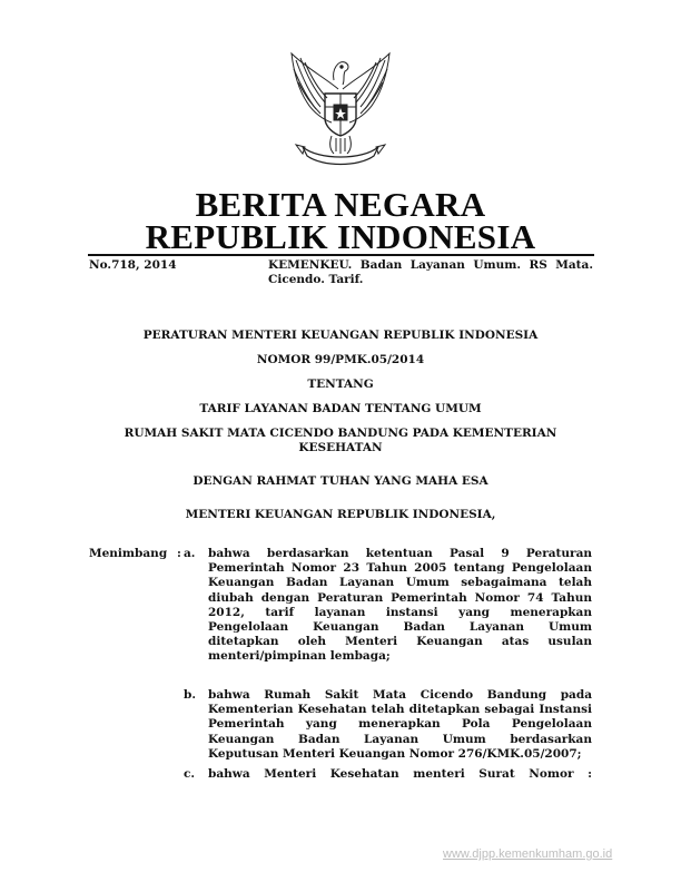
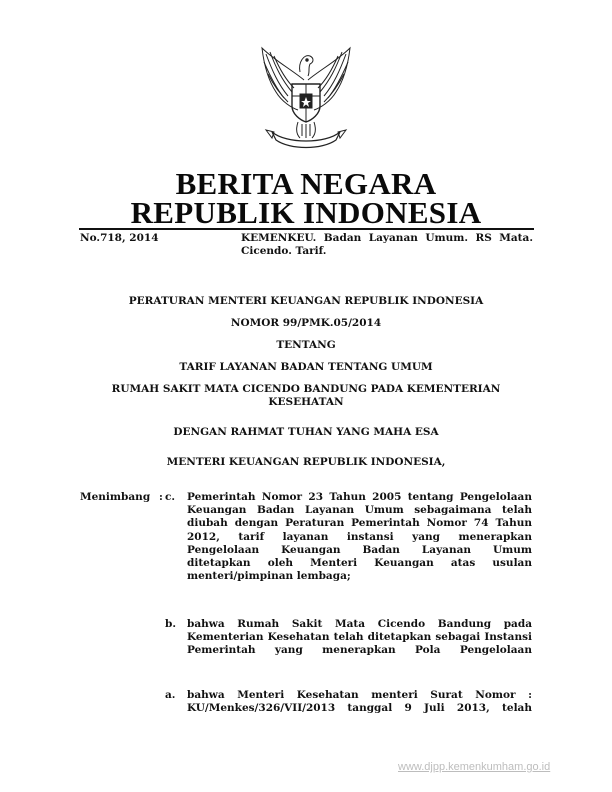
  BERITA NEGARA
  REPUBLIK INDONESIA
  No.718, 2014
  KEMENKEU. Badan Layanan Umum. RS Mata. Cicendo. Tarif.
  PERATURAN MENTERI KEUANGAN REPUBLIK INDONESIA
  NOMOR 99/PMK.05/2014
  TENTANG
  TARIF LAYANAN BADAN TENTANG UMUM
  RUMAH SAKIT MATA CICENDO BANDUNG PADA KEMENTERIAN
  KESEHATAN
  DENGAN RAHMAT TUHAN YANG MAHA ESA
  MENTERI KEUANGAN REPUBLIK INDONESIA,
  Menimbang
  :
- a.
+ c.
- bahwa berdasarkan ketentuan Pasal 9 Peraturan
  Pemerintah Nomor 23 Tahun 2005 tentang Pengelolaan
  Keuangan Badan Layanan Umum sebagaimana telah
  diubah dengan Peraturan Pemerintah Nomor 74 Tahun
  2012, tarif layanan instansi yang menerapkan
  Pengelolaan Keuangan Badan Layanan Umum
  ditetapkan oleh Menteri Keuangan atas usulan
  menteri/pimpinan lembaga;
  b.
  bahwa Rumah Sakit Mata Cicendo Bandung pada
  Kementerian Kesehatan telah ditetapkan sebagai Instansi
  Pemerintah yang menerapkan Pola Pengelolaan
- Keuangan Badan Layanan Umum berdasarkan
- Keputusan Menteri Keuangan Nomor 276/KMK.05/2007;
- c.
+ a.
  bahwa Menteri Kesehatan menteri Surat Nomor :
+ KU/Menkes/326/VII/2013 tanggal 9 Juli 2013, telah
  www.djpp.kemenkumham.go.id
